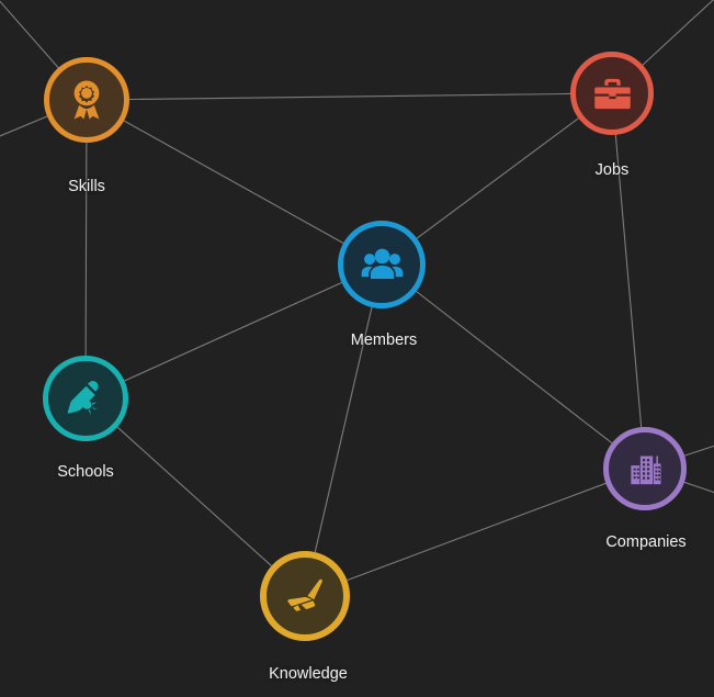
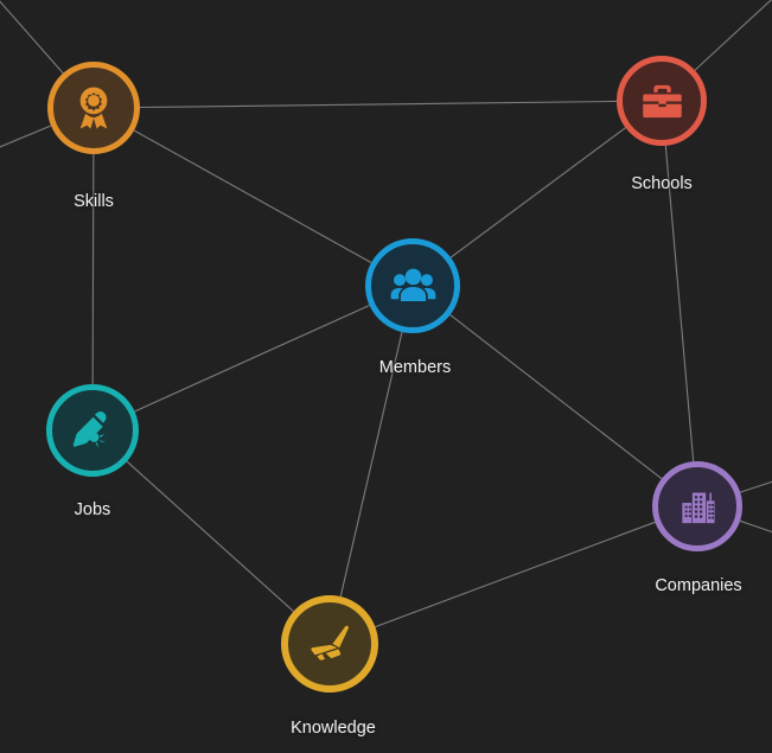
  Skills
- Jobs
+ Schools
  Members
- Schools
+ Jobs
  Companies
  Knowledge
